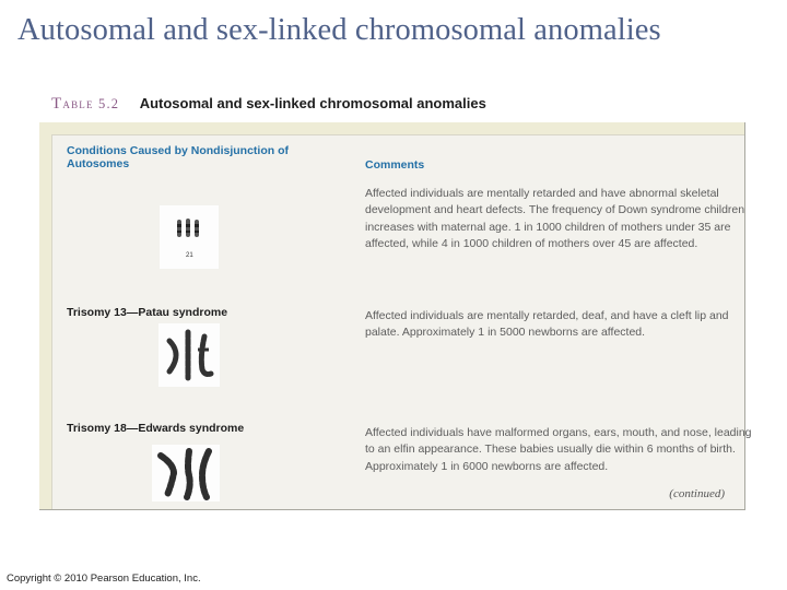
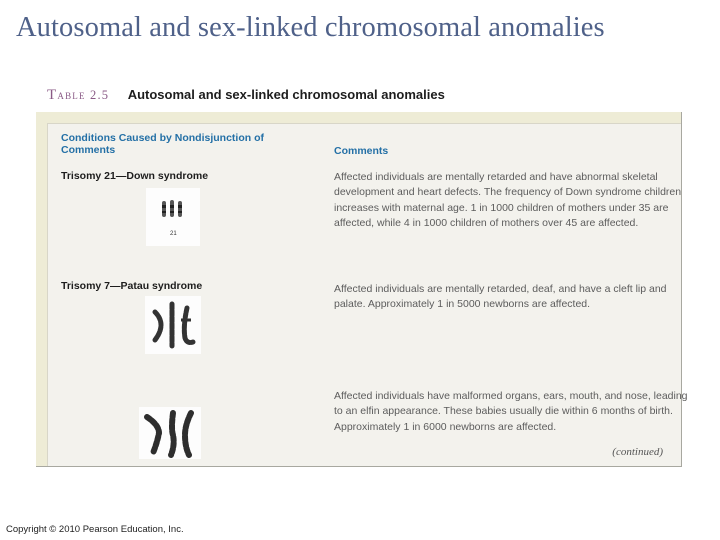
  Autosomal and sex-linked chromosomal anomalies
- Table 5.2 Autosomal and sex-linked chromosomal anomalies
+ Table 2.5 Autosomal and sex-linked chromosomal anomalies
- Conditions Caused by Nondisjunction of Autosomes
+ Conditions Caused by Nondisjunction of Comments
  Comments
+ Trisomy 21—Down syndrome
  Affected individuals are mentally retarded and have abnormal skeletal development and heart defects. The frequency of Down syndrome children increases with maternal age. 1 in 1000 children of mothers under 35 are affected, while 4 in 1000 children of mothers over 45 are affected.
- Trisomy 13—Patau syndrome
+ Trisomy 7—Patau syndrome
  Affected individuals are mentally retarded, deaf, and have a cleft lip and palate. Approximately 1 in 5000 newborns are affected.
- Trisomy 18—Edwards syndrome
  Affected individuals have malformed organs, ears, mouth, and nose, leading to an elfin appearance. These babies usually die within 6 months of birth. Approximately 1 in 6000 newborns are affected.
  (continued)
  Copyright © 2010 Pearson Education, Inc.
